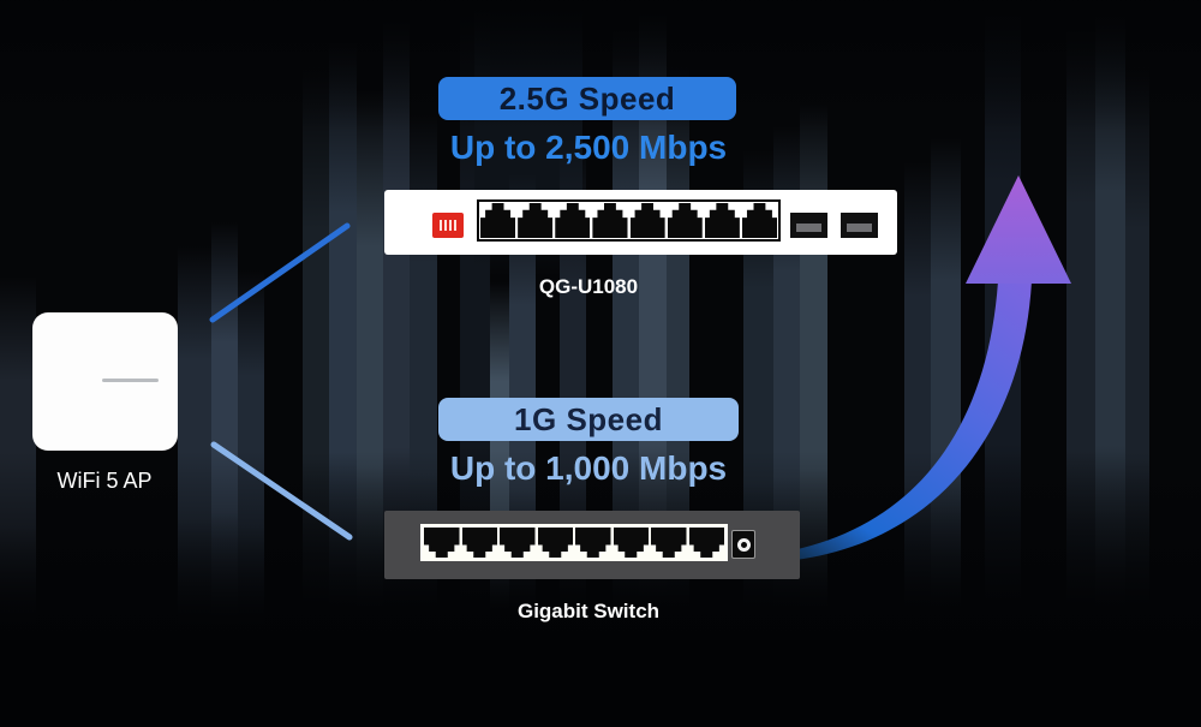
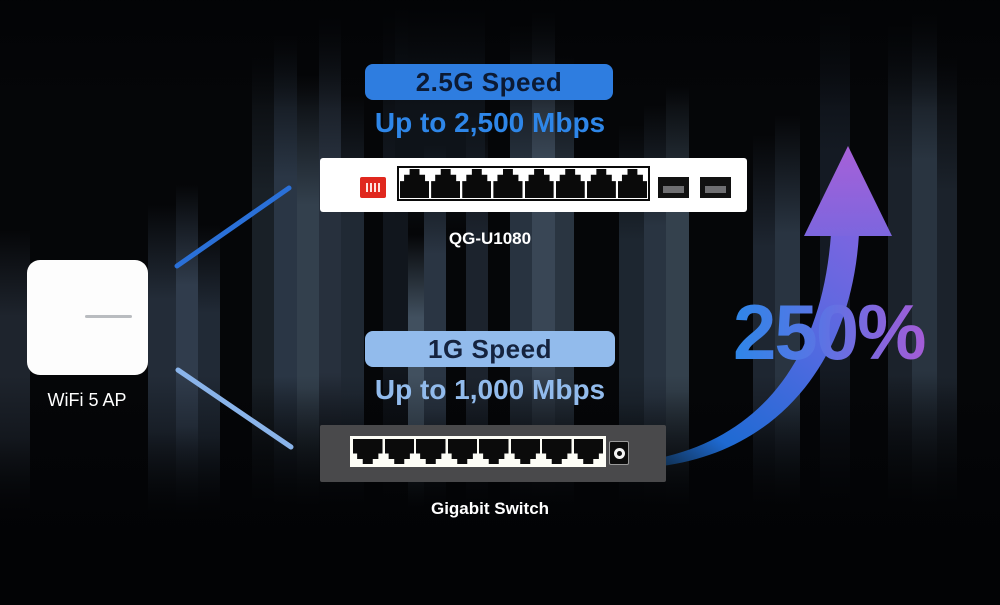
  2.5G Speed
  Up to 2,500 Mbps
  QG-U1080
  1G Speed
  Up to 1,000 Mbps
  Gigabit Switch
  WiFi 5 AP
+ 250%
